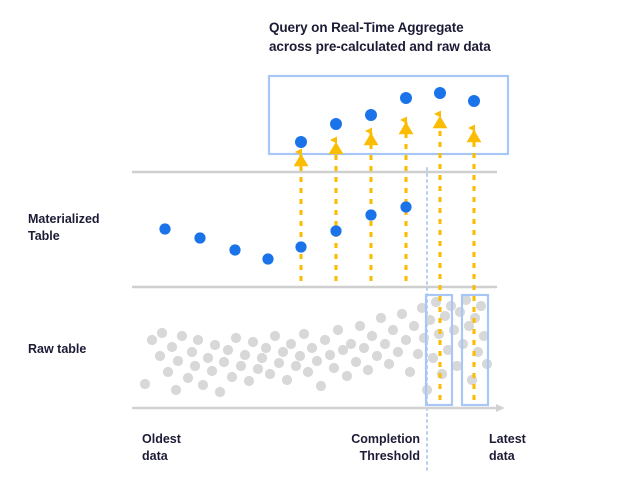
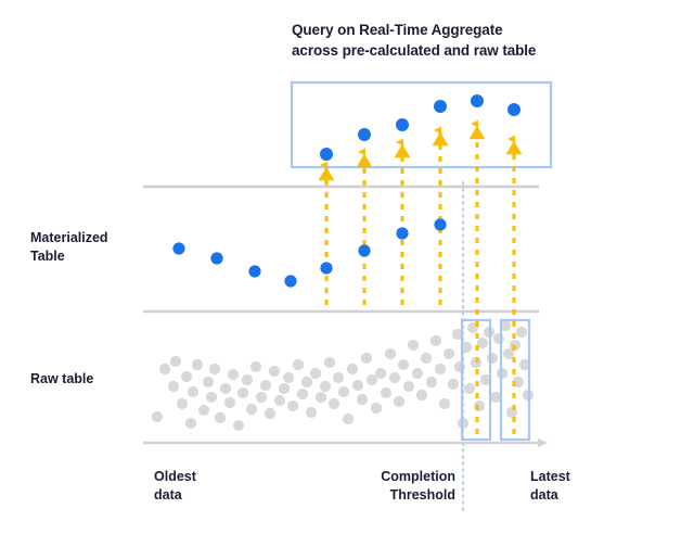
  Query on Real-Time Aggregate
- across pre-calculated and raw data
+ across pre-calculated and raw table
  Materialized
  Table
  Raw table
  Oldest
  data
  Completion
  Threshold
  Latest
  data
